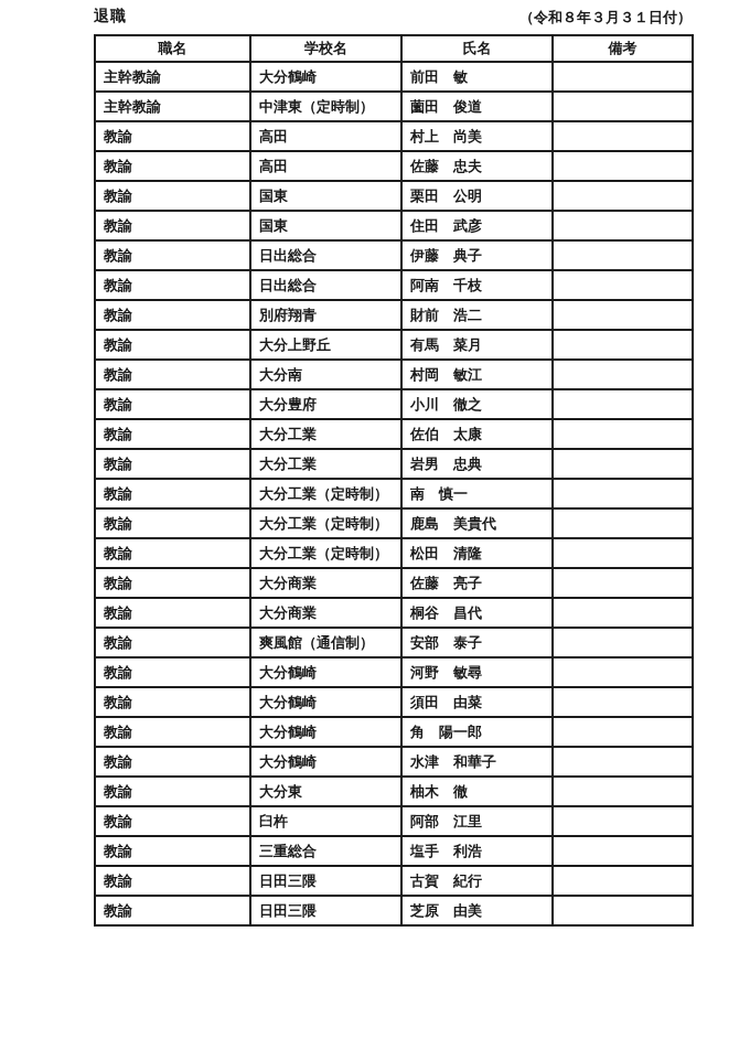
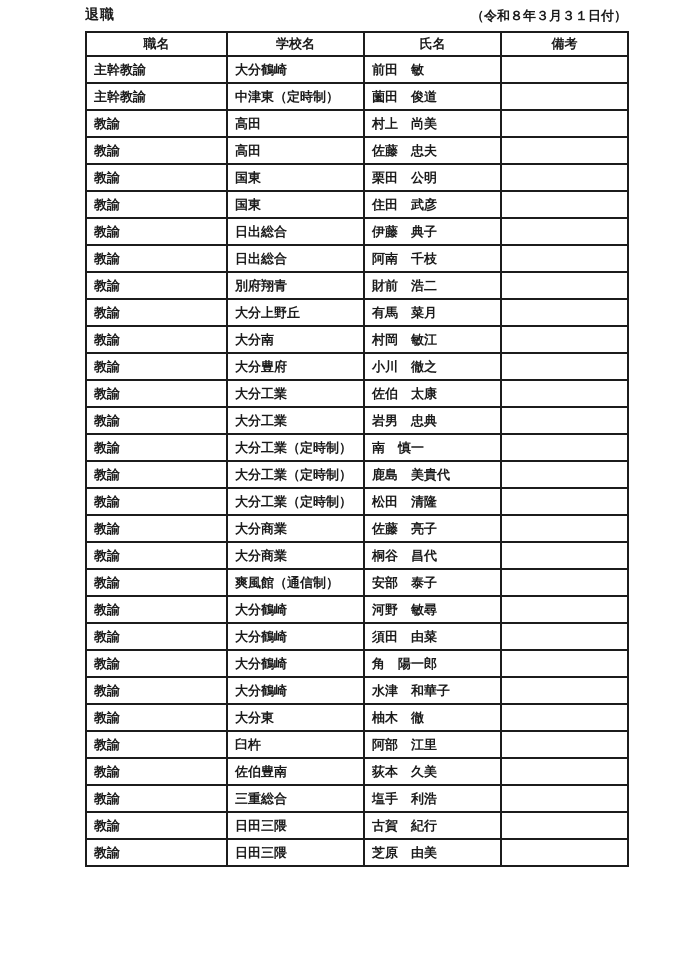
  退職
  （令和８年３月３１日付）
  職名	学校名	氏名	備考
  主幹教諭	大分鶴崎	前田 敏
  主幹教諭	中津東（定時制）	薗田 俊道
  教諭	高田	村上 尚美
  教諭	高田	佐藤 忠夫
  教諭	国東	栗田 公明
  教諭	国東	住田 武彦
  教諭	日出総合	伊藤 典子
  教諭	日出総合	阿南 千枝
  教諭	別府翔青	財前 浩二
  教諭	大分上野丘	有馬 菜月
  教諭	大分南	村岡 敏江
  教諭	大分豊府	小川 徹之
  教諭	大分工業	佐伯 太康
  教諭	大分工業	岩男 忠典
  教諭	大分工業（定時制）	南 慎一
  教諭	大分工業（定時制）	鹿島 美貴代
  教諭	大分工業（定時制）	松田 清隆
  教諭	大分商業	佐藤 亮子
  教諭	大分商業	桐谷 昌代
  教諭	爽風館（通信制）	安部 泰子
  教諭	大分鶴崎	河野 敏尋
  教諭	大分鶴崎	須田 由菜
  教諭	大分鶴崎	角 陽一郎
  教諭	大分鶴崎	水津 和華子
  教諭	大分東	柚木 徹
  教諭	臼杵	阿部 江里
+ 教諭	佐伯豊南	荻本 久美
  教諭	三重総合	塩手 利浩
  教諭	日田三隈	古賀 紀行
  教諭	日田三隈	芝原 由美
